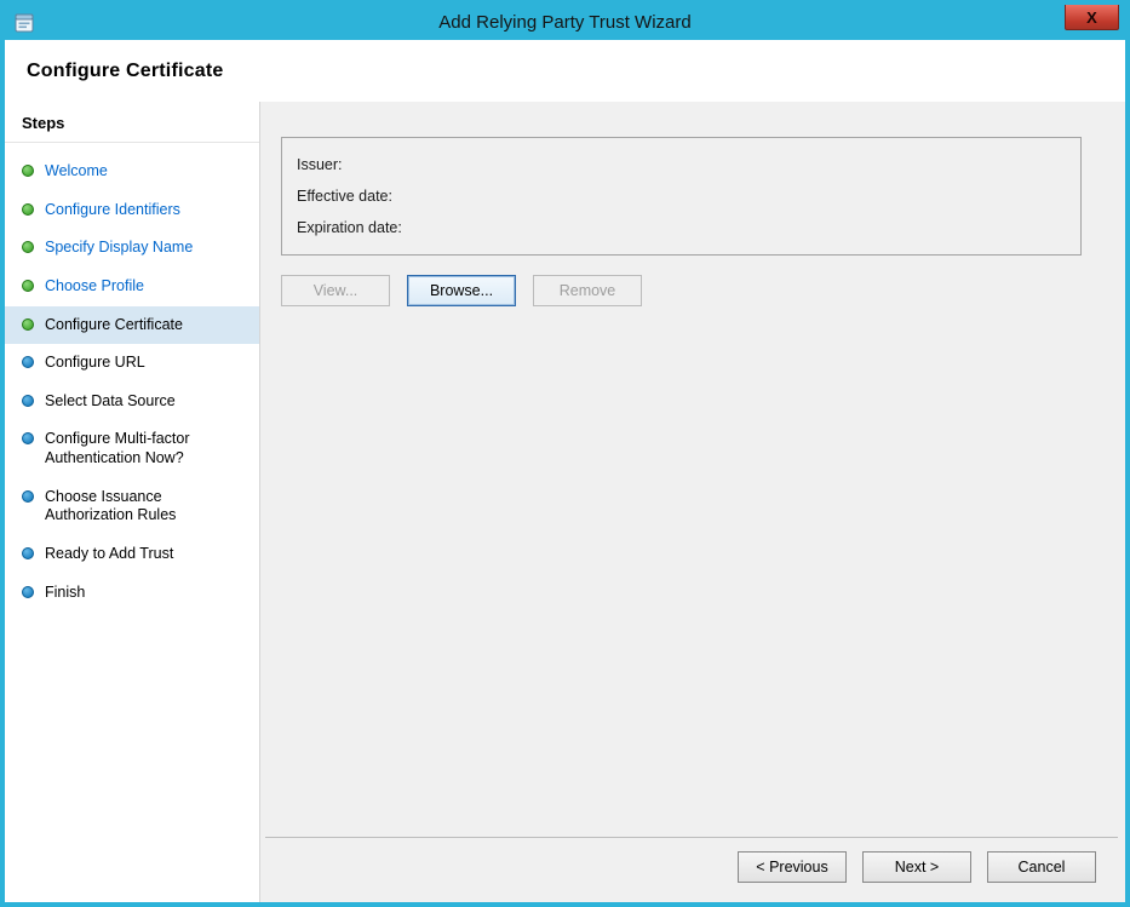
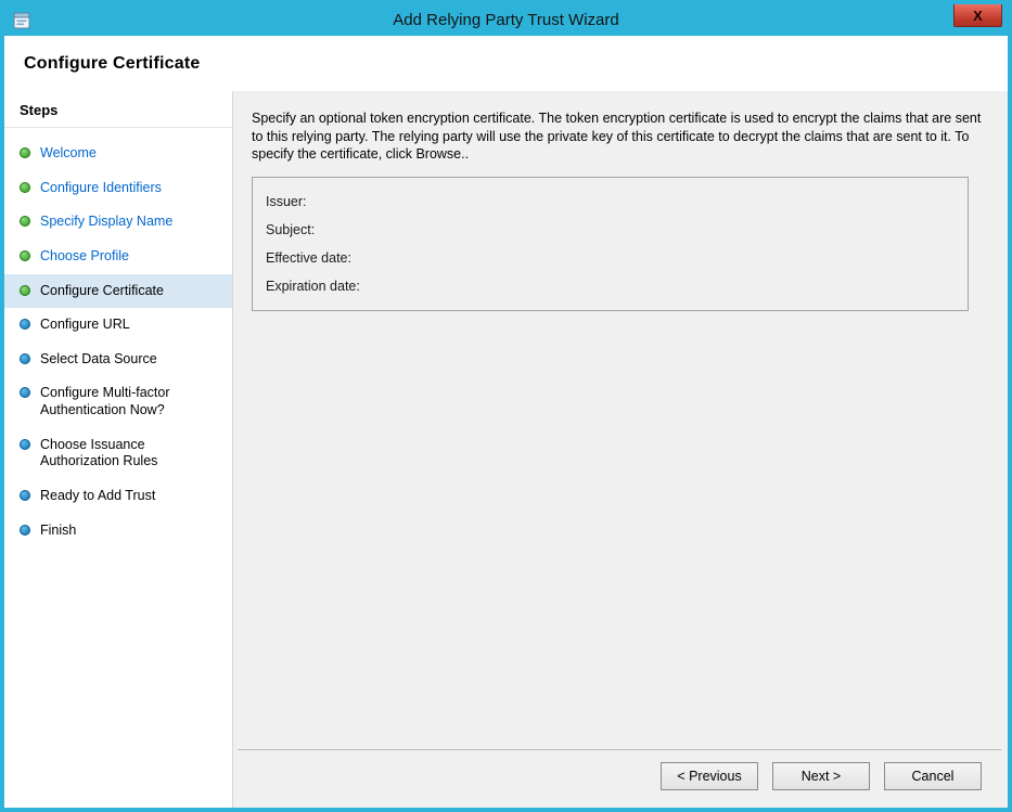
  Add Relying Party Trust Wizard
  X
  Configure Certificate
  Steps
  Welcome
  Configure Identifiers
  Specify Display Name
  Choose Profile
  Configure Certificate
  Configure URL
  Select Data Source
  Configure Multi-factor Authentication Now?
  Choose Issuance Authorization Rules
  Ready to Add Trust
  Finish
+ Specify an optional token encryption certificate. The token encryption certificate is used to encrypt the claims that are sent to this relying party. The relying party will use the private key of this certificate to decrypt the claims that are sent to it. To specify the certificate, click Browse..
  Issuer:
+ Subject:
  Effective date:
  Expiration date:
- View...
- Browse...
- Remove
  < Previous
  Next >
  Cancel
